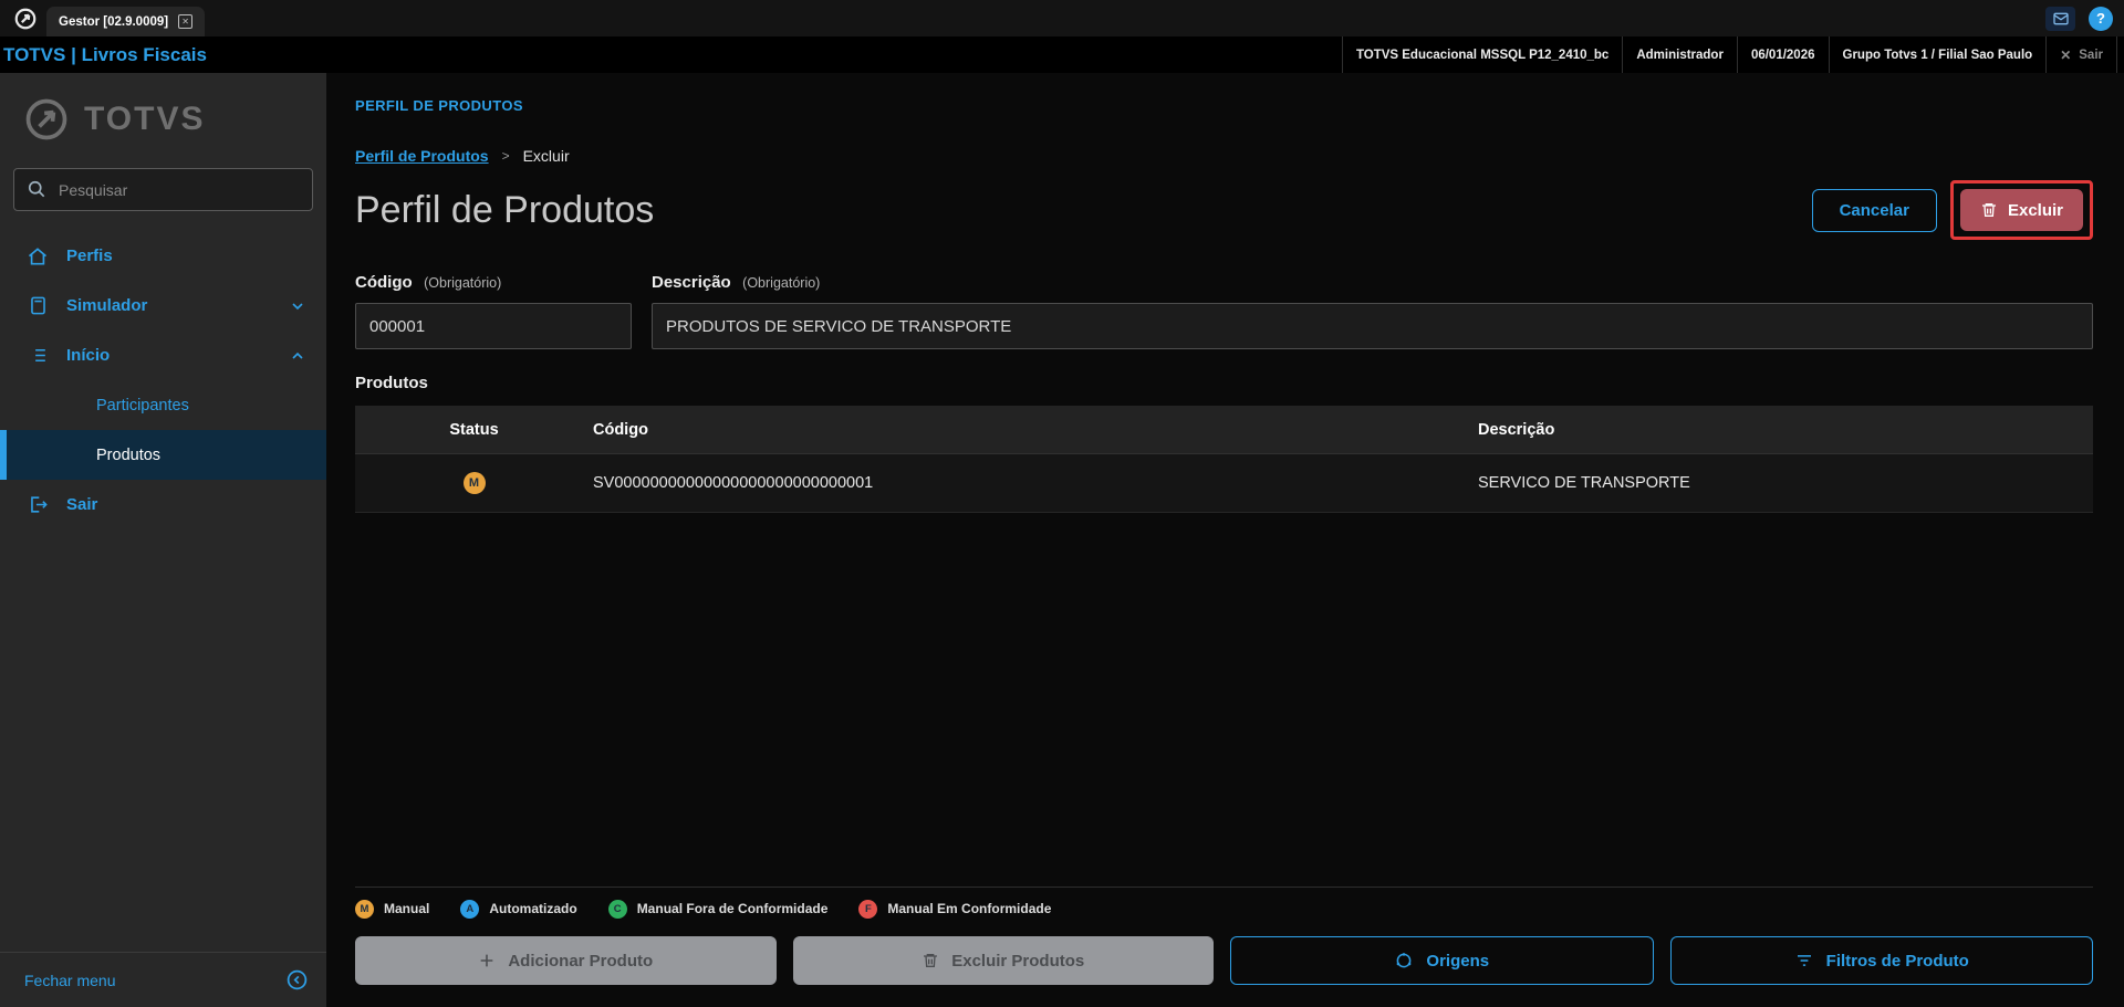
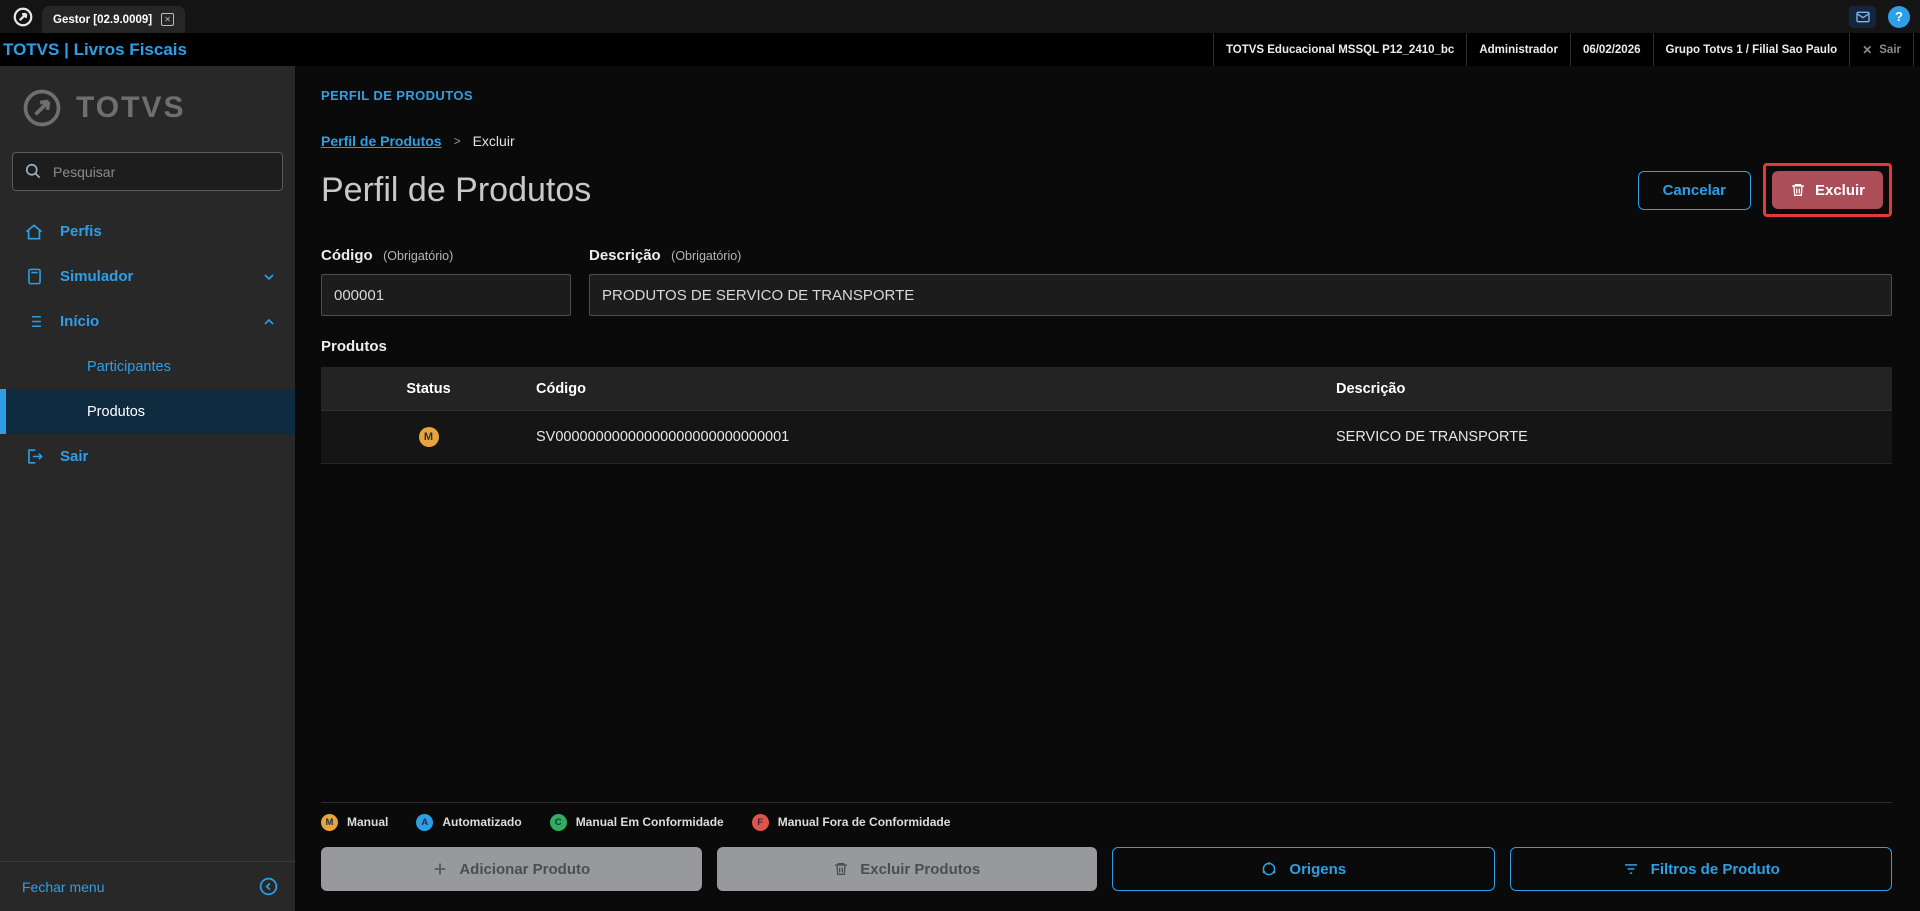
  Gestor [02.9.0009]
  ✕
  ?
  TOTVS | Livros Fiscais
  TOTVS Educacional MSSQL P12_2410_bc
  Administrador
- 06/01/2026
+ 06/02/2026
  Grupo Totvs 1 / Filial Sao Paulo
  ✕
  Sair
  TOTVS
  Pesquisar
  Perfis
  Simulador
  Início
  Participantes
  Produtos
  Sair
  Fechar menu
  PERFIL DE PRODUTOS
  Perfil de Produtos
  >
  Excluir
  Perfil de Produtos
  Cancelar
  Excluir
  Código (Obrigatório)
  000001
  Descrição (Obrigatório)
  PRODUTOS DE SERVICO DE TRANSPORTE
  Produtos
  Status
  Código
  Descrição
  M
  SV00000000000000000000000000001
  SERVICO DE TRANSPORTE
  M
  Manual
  A
  Automatizado
  C
- Manual Fora de Conformidade
+ Manual Em Conformidade
  F
- Manual Em Conformidade
+ Manual Fora de Conformidade
  Adicionar Produto
  Excluir Produtos
  Origens
  Filtros de Produto
